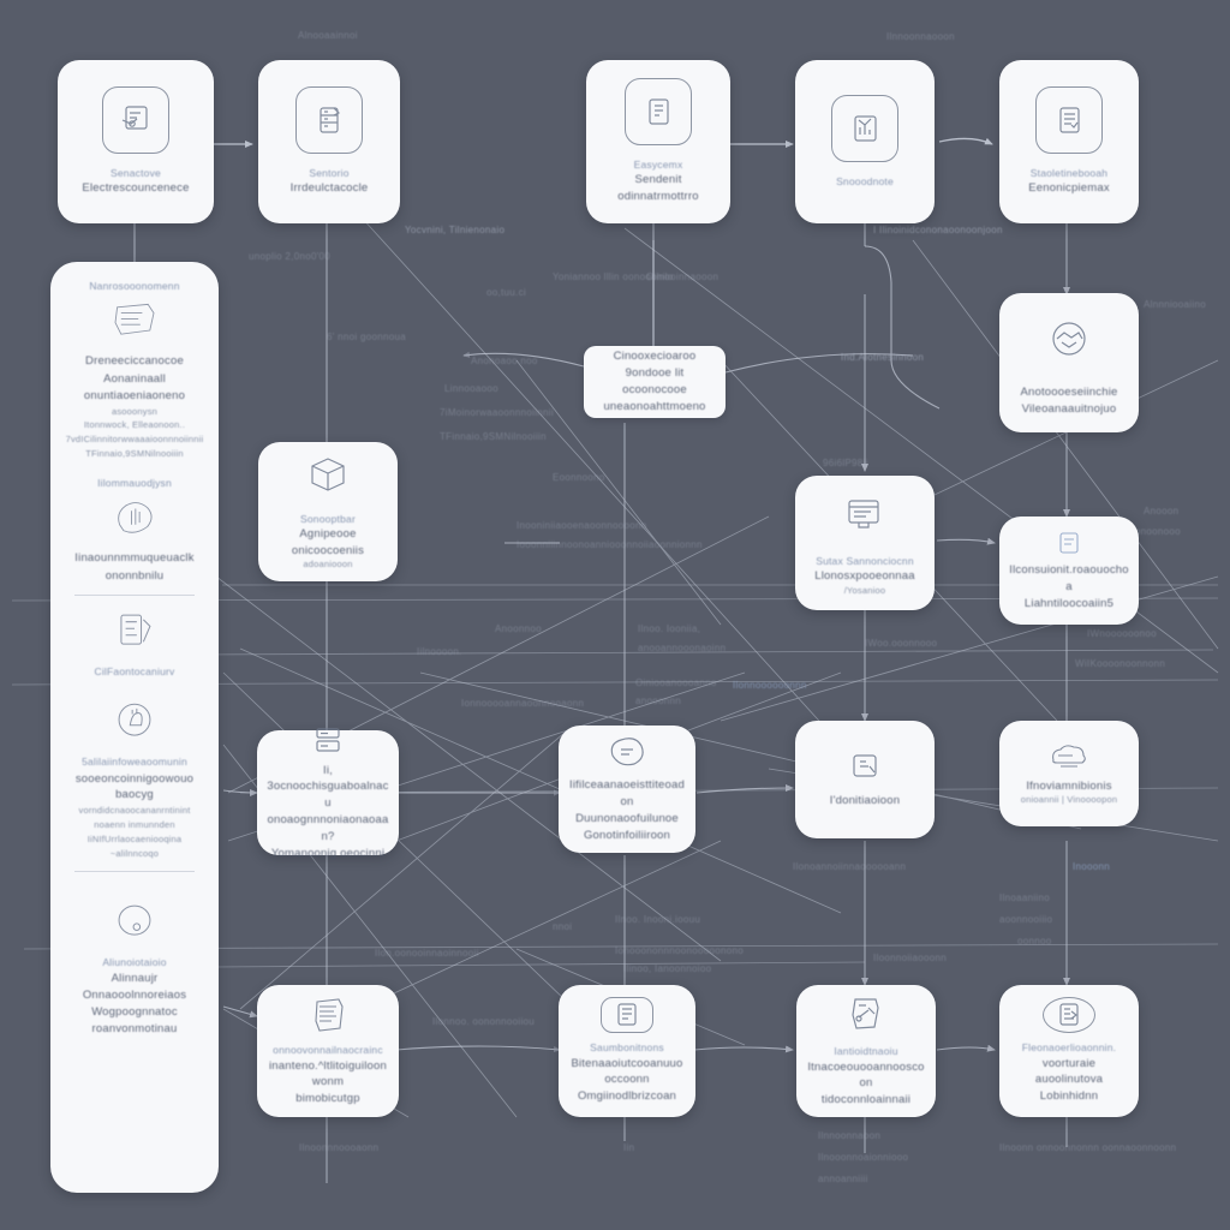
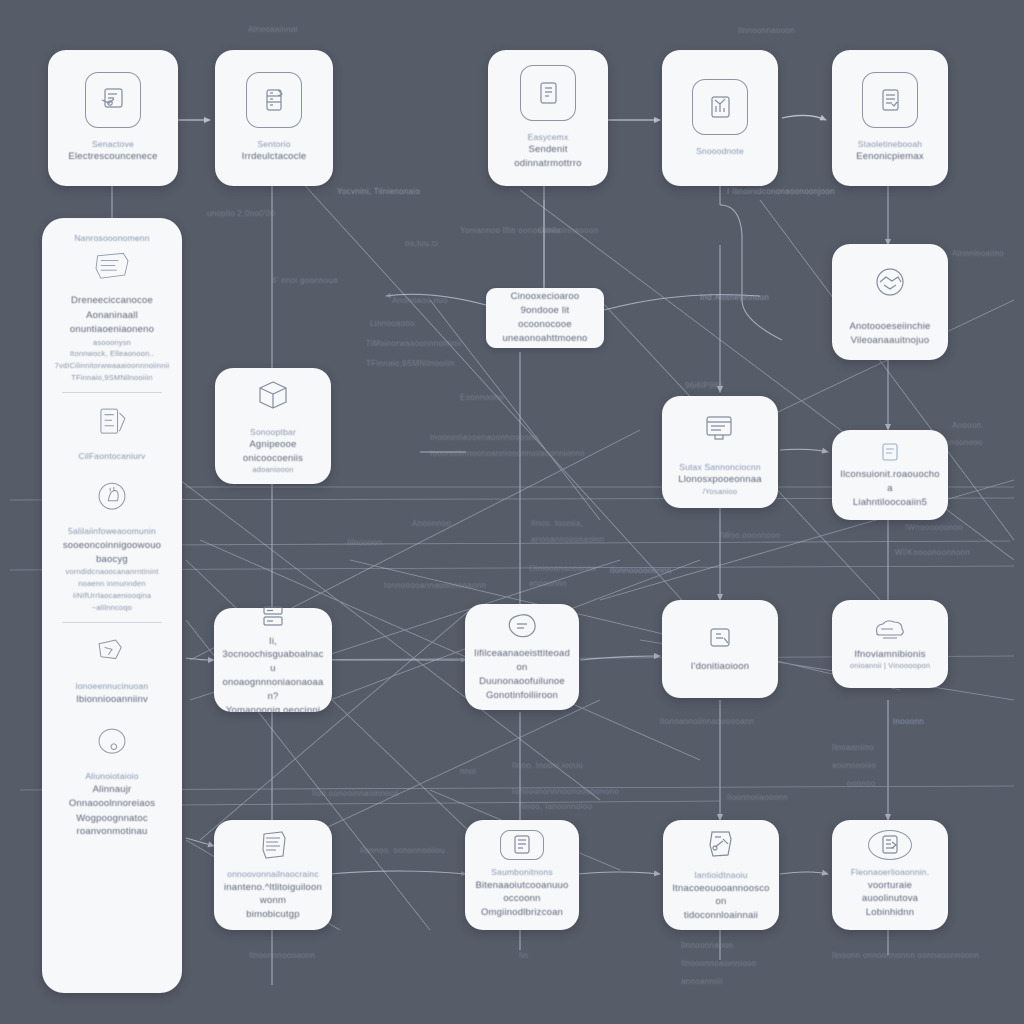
  Senactove
  Electrescouncenece
  Sentorio
  Irrdeulctacocle
  Easycemx
  Sendenit odinnatrmottrro
  Snooodnote
  Staoletinebooah
  Eenonicpiemax
  Nanrosooonomenn
  Dreneeciccanocoe
  Aonaninaall onuntiaoeniaoneno
  asooonysn
  Itonnwock, Elleaonoon..
  7vdICilinnitorwwaaaioonnnoiinnii
  TFinnaio,9SMNilnooiiin
- Iilommauodjysn
- Iinaounnmmuqueuaclk
- ononnbnilu
  CilFaontocaniurv
  5alilaiinfoweaoomunin
  sooeoncoinnigoowouo baocyg
  vorndidcnaoocananrntinint
  noaenn inmunnden
  IiNIfUrrlaocaeniooqina
  ~alilnncoqo
+ lonoeennucinuoan
+ Ibionniooanniinv
  Aliunoiotaioio
  Alinnaujr Onnaooolnnoreiaos
  Wogpoognnatoc roanvonmotinau
  Cinooxecioaroo
  9ondooe lit ocoonocooe
  uneaonoahttmoeno
  Sonooptbar
  Agnipeooe onicoocoeniis
  adoaniooon
  Sutax Sannonciocnn
  Llonosxpooeonnaa
  /Yosanioo
  Anotoooeseiinchie
  Vileoanaauitnojuo
  Ilconsuionit.roaouochoa
  Liahntiloocoaiin5
  Ii, 3ocnoochisguaboalnacu
  onoaognnnoniaonaoaan?
  Yomanoonig oeocinni
  Iifilceaanaoeisttiteoadon
  Duunonaoofuilunoe
  Gonotinfoiliiroon
  I'donitiaoioon
  Ifnoviamnibionis
  onioannii | Vinoooopon
  onnoovonnailnaocrainc
  inanteno.^ltlitoiguiloonwonm
  bimobicutgp
  Saumbonitnons
  Bitenaaoiutcooanuuooccoonn
  Omgiinodlbrizcoan
  Iantioidtnaoiu
  Itnacoeouooannooscoon
  tidoconnloainnaii
  Fleonaoerlioaonnin.
  voorturaie auoolinutova
  Lobinhidnn
  Yocvnini, Tilnienonaio
  I Ilinoinidcononaoonoonjoon
  unoplio 2,0no0'00
  Yoniannoo lllin oonooonilo
  Oilnooinnaooon
  6' nnoi goonnoua
  Anonoaoo noo
  Ind.Aiotnesinnoon
  7iMoinorwaaoonnnoiinnii
  96i6lP98ii
  Eoonnoono
  Inooniniiaooenaoonnoooonn
  Iooonniiinnoonoanniooonnoiiaoonnionnn
  Anoonnoo
  anooannooonaoinn
  IWnoooooonoo
  Iilnoooon.
  Oiniooanoooanno
  anooonnn
  Ionnooooannaoonnooaonn
  Ilonnoooooonnn
  IWoo.ooonnooo
  Ilnoo. Inooni.ioouu
  Ionooononnnoonooooonono
  Ilonoannoiinnaoooooann
  Inooonn
  oonnoo
  Ilon.oonooinnaoinnooii
  Ilinoo, Ianoonnoioo
  Ilonnoo. oononnooiiou
  Ilnoonnnoooaonn
  Ilnnoonnaoon
  Ilnooonnoaionniooo
  Ilnoonn onnoonnonnn oonnaoonnoonn
